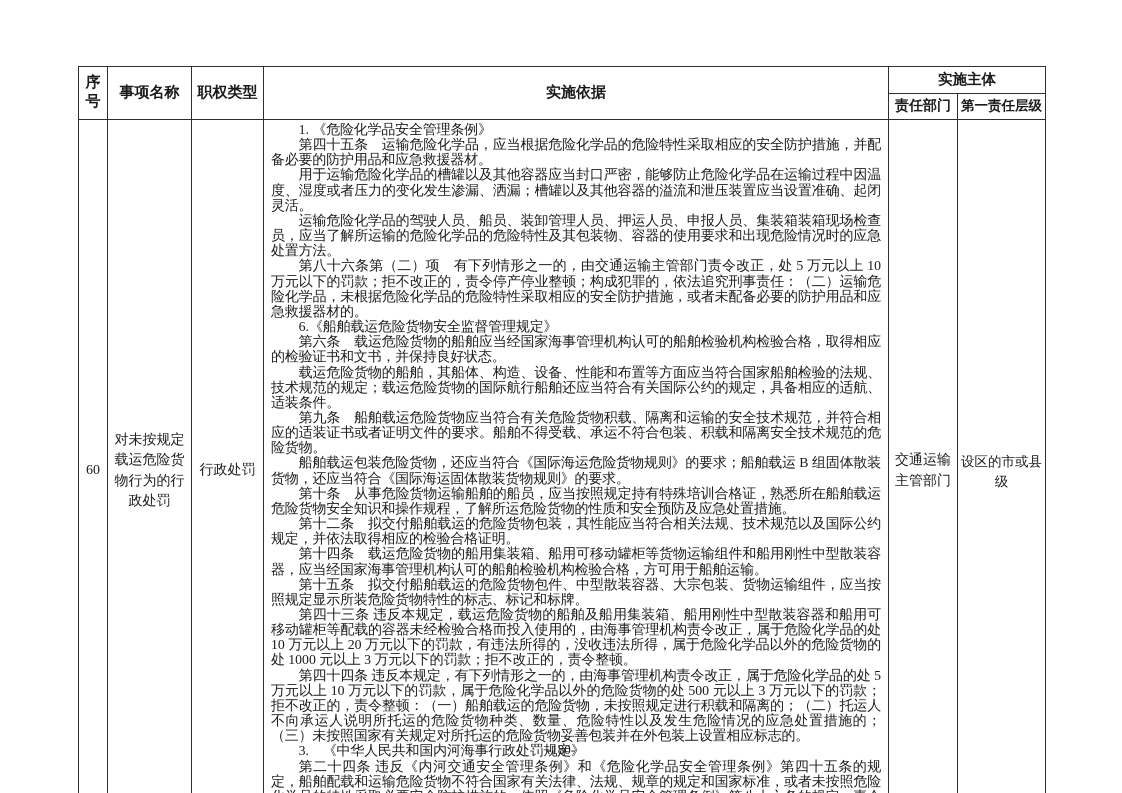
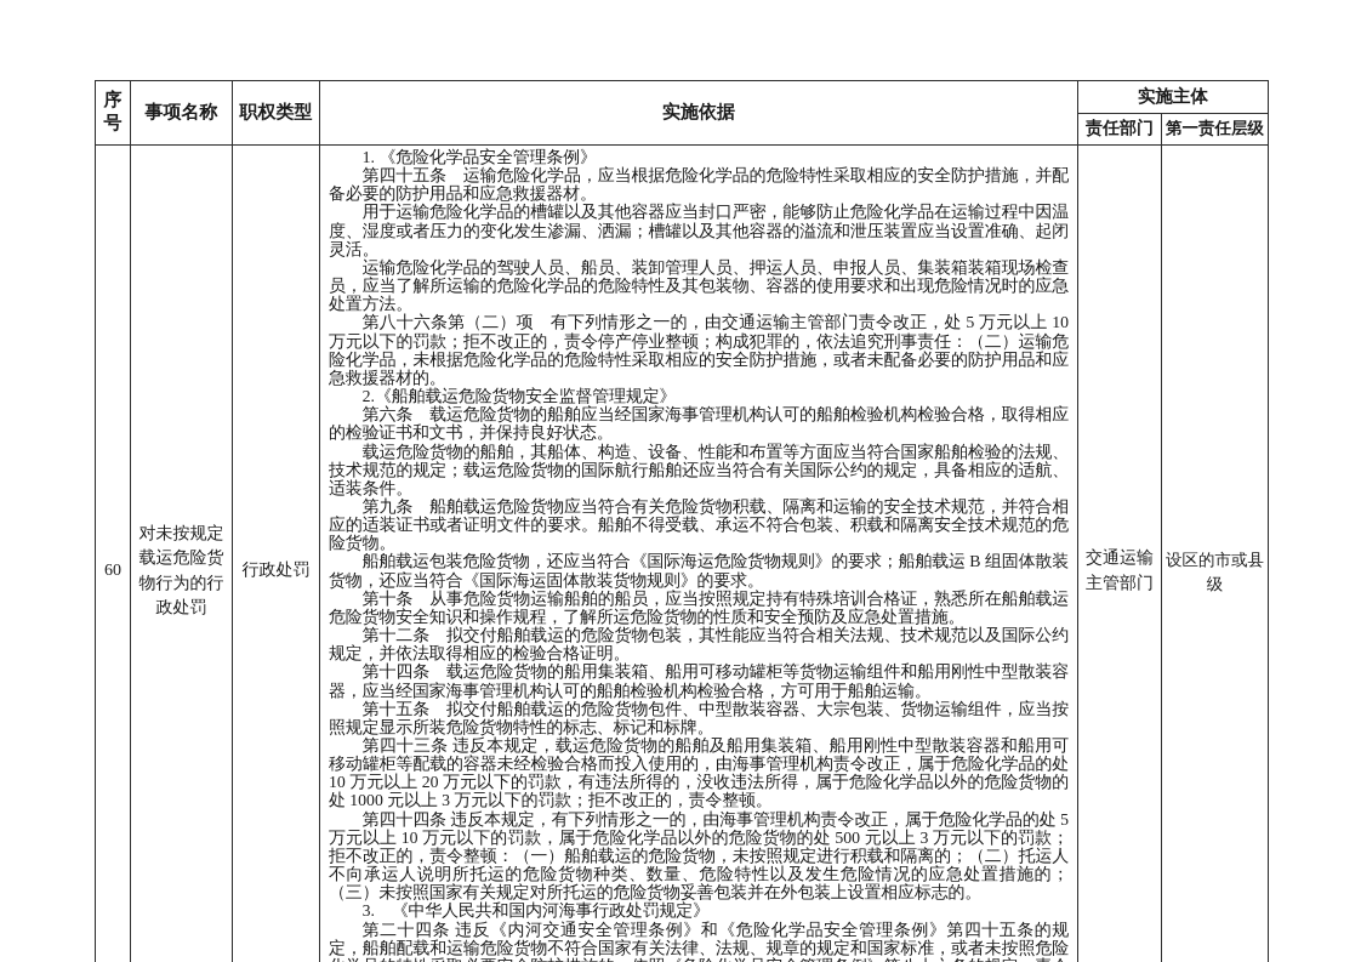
  序号	事项名称	职权类型	实施依据	实施主体
  责任部门	第一责任层级
- 60	对未按规定载运危险货物行为的行政处罚	行政处罚	1. 《危险化学品安全管理条例》第四十五条 运输危险化学品，应当根据危险化学品的危险特性采取相应的安全防护措施，并配备必要的防护用品和应急救援器材。用于运输危险化学品的槽罐以及其他容器应当封口严密，能够防止危险化学品在运输过程中因温度、湿度或者压力的变化发生渗漏、洒漏；槽罐以及其他容器的溢流和泄压装置应当设置准确、起闭灵活。运输危险化学品的驾驶人员、船员、装卸管理人员、押运人员、申报人员、集装箱装箱现场检查员，应当了解所运输的危险化学品的危险特性及其包装物、容器的使用要求和出现危险情况时的应急处置方法。第八十六条第（二）项 有下列情形之一的，由交通运输主管部门责令改正，处 5 万元以上 10 万元以下的罚款；拒不改正的，责令停产停业整顿；构成犯罪的，依法追究刑事责任：（二）运输危险化学品，未根据危险化学品的危险特性采取相应的安全防护措施，或者未配备必要的防护用品和应急救援器材的。6.《船舶载运危险货物安全监督管理规定》第六条 载运危险货物的船舶应当经国家海事管理机构认可的船舶检验机构检验合格，取得相应的检验证书和文书，并保持良好状态。载运危险货物的船舶，其船体、构造、设备、性能和布置等方面应当符合国家船舶检验的法规、技术规范的规定；载运危险货物的国际航行船舶还应当符合有关国际公约的规定，具备相应的适航、适装条件。第九条 船舶载运危险货物应当符合有关危险货物积载、隔离和运输的安全技术规范，并符合相应的适装证书或者证明文件的要求。船舶不得受载、承运不符合包装、积载和隔离安全技术规范的危险货物。船舶载运包装危险货物，还应当符合《国际海运危险货物规则》的要求；船舶载运 B 组固体散装货物，还应当符合《国际海运固体散装货物规则》的要求。第十条 从事危险货物运输船舶的船员，应当按照规定持有特殊培训合格证，熟悉所在船舶载运危险货物安全知识和操作规程，了解所运危险货物的性质和安全预防及应急处置措施。第十二条 拟交付船舶载运的危险货物包装，其性能应当符合相关法规、技术规范以及国际公约规定，并依法取得相应的检验合格证明。第十四条 载运危险货物的船用集装箱、船用可移动罐柜等货物运输组件和船用刚性中型散装容器，应当经国家海事管理机构认可的船舶检验机构检验合格，方可用于船舶运输。第十五条 拟交付船舶载运的危险货物包件、中型散装容器、大宗包装、货物运输组件，应当按照规定显示所装危险货物特性的标志、标记和标牌。第四十三条 违反本规定，载运危险货物的船舶及船用集装箱、船用刚性中型散装容器和船用可移动罐柜等配载的容器未经检验合格而投入使用的，由海事管理机构责令改正，属于危险化学品的处 10 万元以上 20 万元以下的罚款，有违法所得的，没收违法所得，属于危险化学品以外的危险货物的处 1000 元以上 3 万元以下的罚款；拒不改正的，责令整顿。第四十四条 违反本规定，有下列情形之一的，由海事管理机构责令改正，属于危险化学品的处 5 万元以上 10 万元以下的罚款，属于危险化学品以外的危险货物的处 500 元以上 3 万元以下的罚款；拒不改正的，责令整顿：（一）船舶载运的危险货物，未按照规定进行积载和隔离的；（二）托运人不向承运人说明所托运的危险货物种类、数量、危险特性以及发生危险情况的应急处置措施的；（三）未按照国家有关规定对所托运的危险货物妥善包装并在外包装上设置相应标志的。3. 《中华人民共和国内河海事行政处罚规定》第二十四条 违反《内河交通安全管理条例》和《危险化学品安全管理条例》第四十五条的规定，船舶配载和运输危险货物不符合国家有关法律、法规、规章的规定和国家标准，或者未按照危险	交通运输主管部门	设区的市或县级
+ 60	对未按规定载运危险货物行为的行政处罚	行政处罚	1. 《危险化学品安全管理条例》第四十五条 运输危险化学品，应当根据危险化学品的危险特性采取相应的安全防护措施，并配备必要的防护用品和应急救援器材。用于运输危险化学品的槽罐以及其他容器应当封口严密，能够防止危险化学品在运输过程中因温度、湿度或者压力的变化发生渗漏、洒漏；槽罐以及其他容器的溢流和泄压装置应当设置准确、起闭灵活。运输危险化学品的驾驶人员、船员、装卸管理人员、押运人员、申报人员、集装箱装箱现场检查员，应当了解所运输的危险化学品的危险特性及其包装物、容器的使用要求和出现危险情况时的应急处置方法。第八十六条第（二）项 有下列情形之一的，由交通运输主管部门责令改正，处 5 万元以上 10 万元以下的罚款；拒不改正的，责令停产停业整顿；构成犯罪的，依法追究刑事责任：（二）运输危险化学品，未根据危险化学品的危险特性采取相应的安全防护措施，或者未配备必要的防护用品和应急救援器材的。2.《船舶载运危险货物安全监督管理规定》第六条 载运危险货物的船舶应当经国家海事管理机构认可的船舶检验机构检验合格，取得相应的检验证书和文书，并保持良好状态。载运危险货物的船舶，其船体、构造、设备、性能和布置等方面应当符合国家船舶检验的法规、技术规范的规定；载运危险货物的国际航行船舶还应当符合有关国际公约的规定，具备相应的适航、适装条件。第九条 船舶载运危险货物应当符合有关危险货物积载、隔离和运输的安全技术规范，并符合相应的适装证书或者证明文件的要求。船舶不得受载、承运不符合包装、积载和隔离安全技术规范的危险货物。船舶载运包装危险货物，还应当符合《国际海运危险货物规则》的要求；船舶载运 B 组固体散装货物，还应当符合《国际海运固体散装货物规则》的要求。第十条 从事危险货物运输船舶的船员，应当按照规定持有特殊培训合格证，熟悉所在船舶载运危险货物安全知识和操作规程，了解所运危险货物的性质和安全预防及应急处置措施。第十二条 拟交付船舶载运的危险货物包装，其性能应当符合相关法规、技术规范以及国际公约规定，并依法取得相应的检验合格证明。第十四条 载运危险货物的船用集装箱、船用可移动罐柜等货物运输组件和船用刚性中型散装容器，应当经国家海事管理机构认可的船舶检验机构检验合格，方可用于船舶运输。第十五条 拟交付船舶载运的危险货物包件、中型散装容器、大宗包装、货物运输组件，应当按照规定显示所装危险货物特性的标志、标记和标牌。第四十三条 违反本规定，载运危险货物的船舶及船用集装箱、船用刚性中型散装容器和船用可移动罐柜等配载的容器未经检验合格而投入使用的，由海事管理机构责令改正，属于危险化学品的处 10 万元以上 20 万元以下的罚款，有违法所得的，没收违法所得，属于危险化学品以外的危险货物的处 1000 元以上 3 万元以下的罚款；拒不改正的，责令整顿。第四十四条 违反本规定，有下列情形之一的，由海事管理机构责令改正，属于危险化学品的处 5 万元以上 10 万元以下的罚款，属于危险化学品以外的危险货物的处 500 元以上 3 万元以下的罚款；拒不改正的，责令整顿：（一）船舶载运的危险货物，未按照规定进行积载和隔离的；（二）托运人不向承运人说明所托运的危险货物种类、数量、危险特性以及发生危险情况的应急处置措施的；（三）未按照国家有关规定对所托运的危险货物妥善包装并在外包装上设置相应标志的。3. 《中华人民共和国内河海事行政处罚规定》第二十四条 违反《内河交通安全管理条例》和《危险化学品安全管理条例》第四十五条的规定，船舶配载和运输危险货物不符合国家有关法律、法规、规章的规定和国家标准，或者未按照危险	交通运输主管部门	设区的市或县级
- -180-
